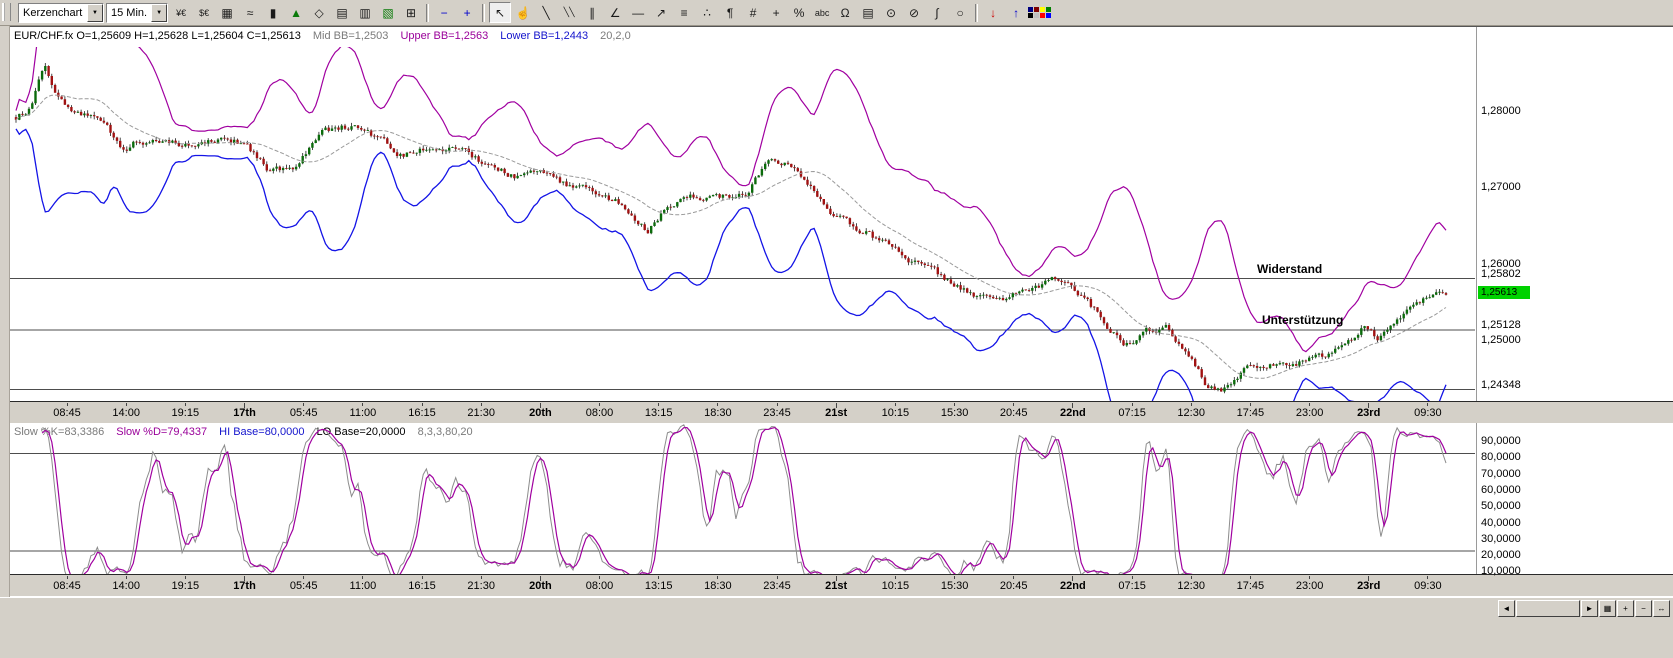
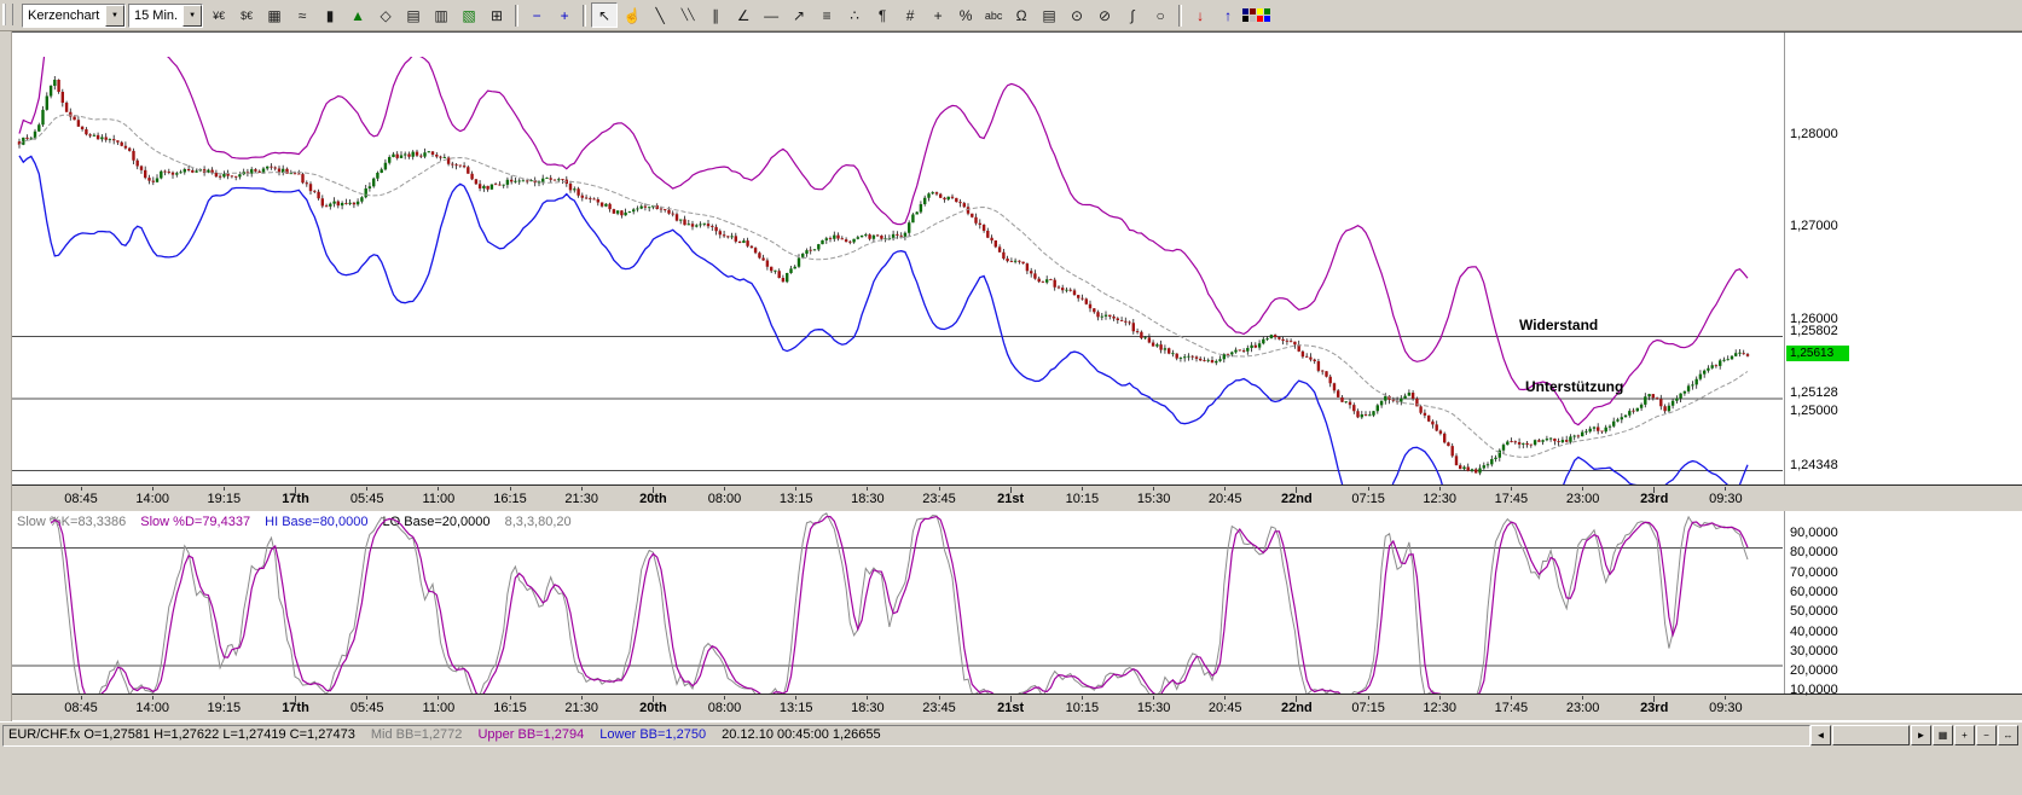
  Kerzenchart
  15 Min.
  ¥€
  $€
  ▦
  ≈
  ▮
  ▲
  ◇
  ▤
  ▥
  ▧
  ⊞
  −
  +
  ↖
  ☝
  ╲
  ╲╲
  ∥
  ∠
  —
  ↗
  ≡
  ∴
  ¶
  #
  +
  %
  abc
  Ω
  ▤
  ⊙
  ⊘
  ∫
  ○
  ↓
  ↑
- EUR/CHF.fx O=1,25609 H=1,25628 L=1,25604 C=1,25613 Mid BB=1,2503 Upper BB=1,2563 Lower BB=1,2443 20,2,0
  Widerstand
  Unterstützung
  1,25613
  08:45
  14:00
  19:15
  17th
  05:45
  11:00
  16:15
  21:30
  20th
  08:00
  13:15
  18:30
  23:45
  21st
  10:15
  15:30
  20:45
  22nd
  07:15
  12:30
  17:45
  23:00
  23rd
  09:30
  Slow %K=83,3386 Slow %D=79,4337 HI Base=80,0000 L Base=20,0000 8,3,3,80,20
  08:45
  14:00
  19:15
  17th
  05:45
  11:00
  16:15
  21:30
  20th
  08:00
  13:15
  18:30
  23:45
  21st
  10:15
  15:30
  20:45
  22nd
  07:15
  12:30
  17:45
  23:00
  23rd
  09:30
  1,28000
  1,27000
  1,26000
  1,25000
  1,25802
  1,25128
  1,24348
  90,0000
  80,0000
  70,0000
  60,0000
  50,0000
  40,0000
  30,0000
  20,0000
  10,0000
+ EUR/CHF.fx O=1,27581 H=1,27622 L=1,27419 C=1,27473 Mid BB=1,2772 Upper BB=1,2794 Lower BB=1,2750 20.12.10 00:45:00 1,26655
  ◄
  ►
  ▦
  +
  −
  ↔
